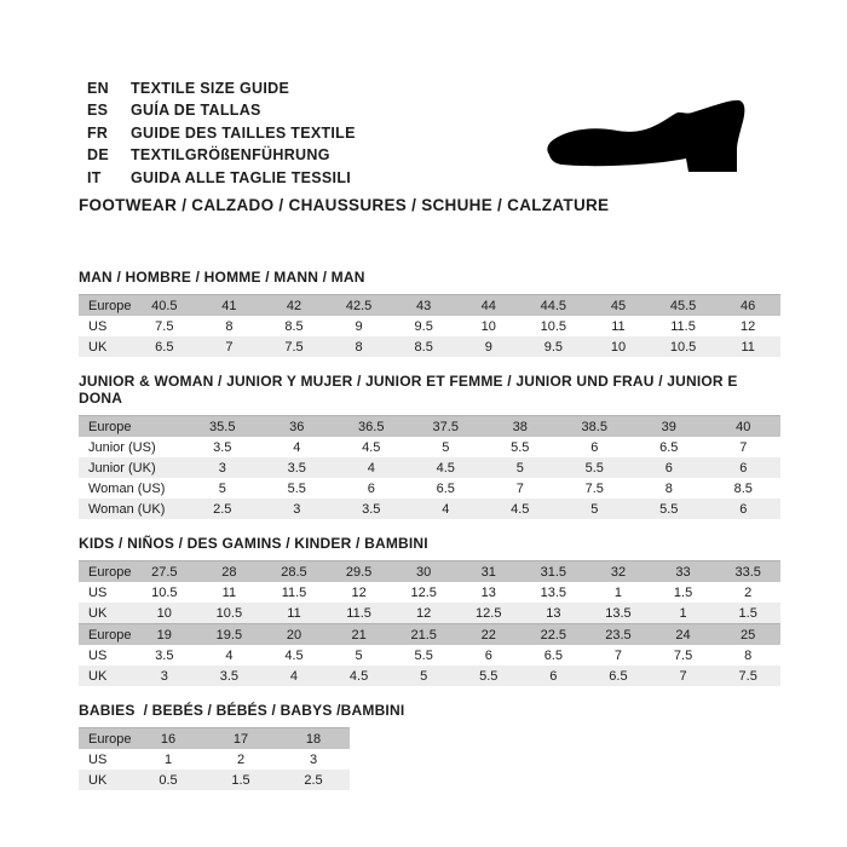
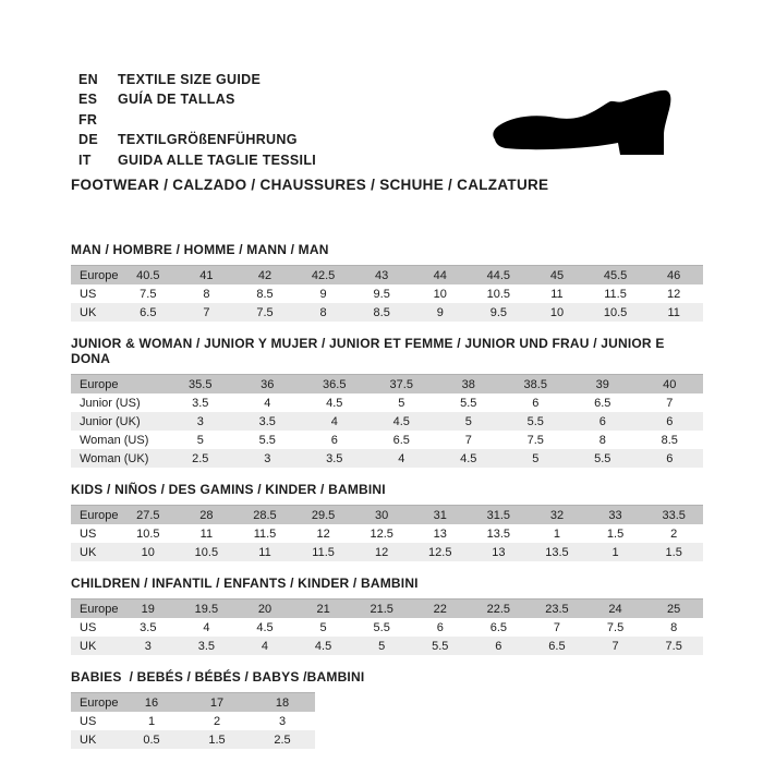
  EN
  TEXTILE SIZE GUIDE
  ES
  GUÍA DE TALLAS
  FR
- GUIDE DES TAILLES TEXTILE
  DE
  TEXTILGRÖßENFÜHRUNG
  IT
  GUIDA ALLE TAGLIE TESSILI
  FOOTWEAR / CALZADO / CHAUSSURES / SCHUHE / CALZATURE
  MAN / HOMBRE / HOMME / MANN / MAN
  Europe	40.5	41	42	42.5	43	44	44.5	45	45.5	46
  US	7.5	8	8.5	9	9.5	10	10.5	11	11.5	12
  UK	6.5	7	7.5	8	8.5	9	9.5	10	10.5	11
  JUNIOR & WOMAN / JUNIOR Y MUJER / JUNIOR ET FEMME / JUNIOR UND FRAU / JUNIOR E DONA
  Europe	35.5	36	36.5	37.5	38	38.5	39	40
  Junior (US)	3.5	4	4.5	5	5.5	6	6.5	7
  Junior (UK)	3	3.5	4	4.5	5	5.5	6	6
  Woman (US)	5	5.5	6	6.5	7	7.5	8	8.5
  Woman (UK)	2.5	3	3.5	4	4.5	5	5.5	6
  KIDS / NIÑOS / DES GAMINS / KINDER / BAMBINI
  Europe	27.5	28	28.5	29.5	30	31	31.5	32	33	33.5
  US	10.5	11	11.5	12	12.5	13	13.5	1	1.5	2
  UK	10	10.5	11	11.5	12	12.5	13	13.5	1	1.5
+ CHILDREN / INFANTIL / ENFANTS / KINDER / BAMBINI
  Europe	19	19.5	20	21	21.5	22	22.5	23.5	24	25
  US	3.5	4	4.5	5	5.5	6	6.5	7	7.5	8
  UK	3	3.5	4	4.5	5	5.5	6	6.5	7	7.5
  BABIES / BEBÉS / BÉBÉS / BABYS /BAMBINI
  Europe	16	17	18
  US	1	2	3
  UK	0.5	1.5	2.5
